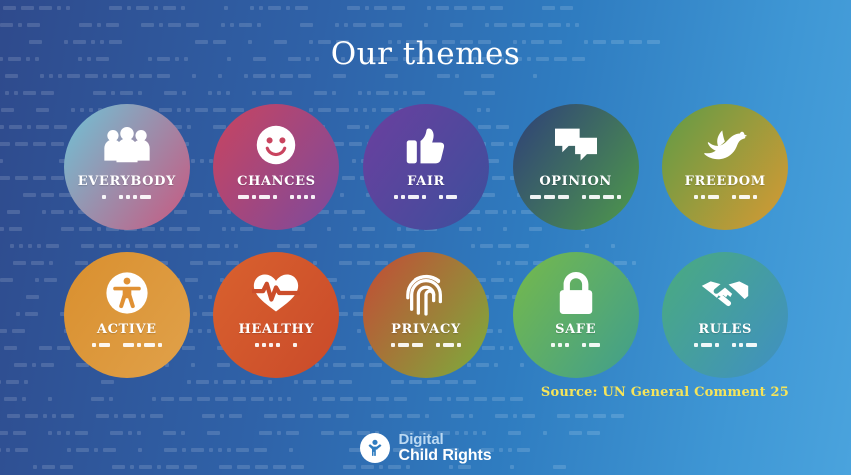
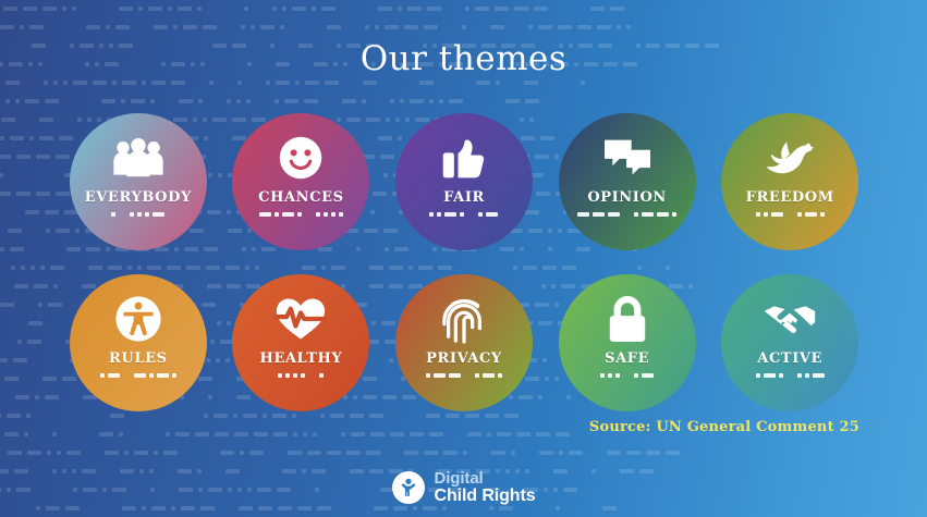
  Our themes
  EVERYBODY
  CHANCES
  FAIR
  OPINION
  FREEDOM
- ACTIVE
+ RULES
  HEALTHY
  PRIVACY
  SAFE
- RULES
+ ACTIVE
  Source: UN General Comment 25
  Digital
  Child Rights
